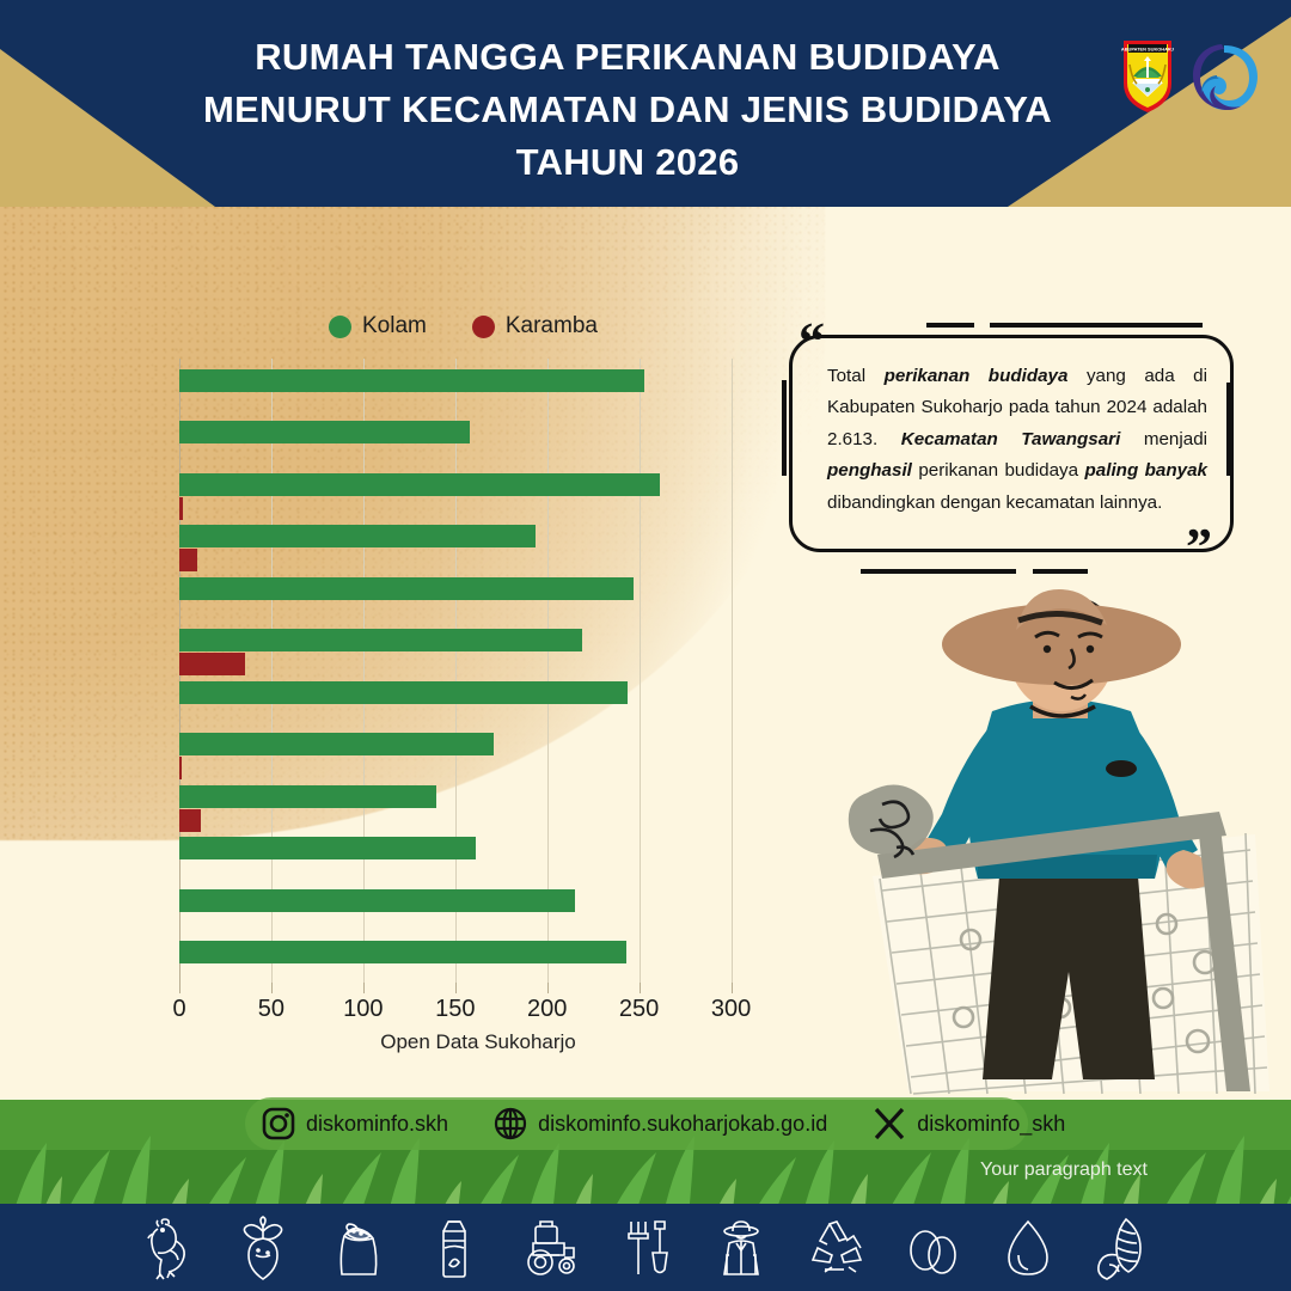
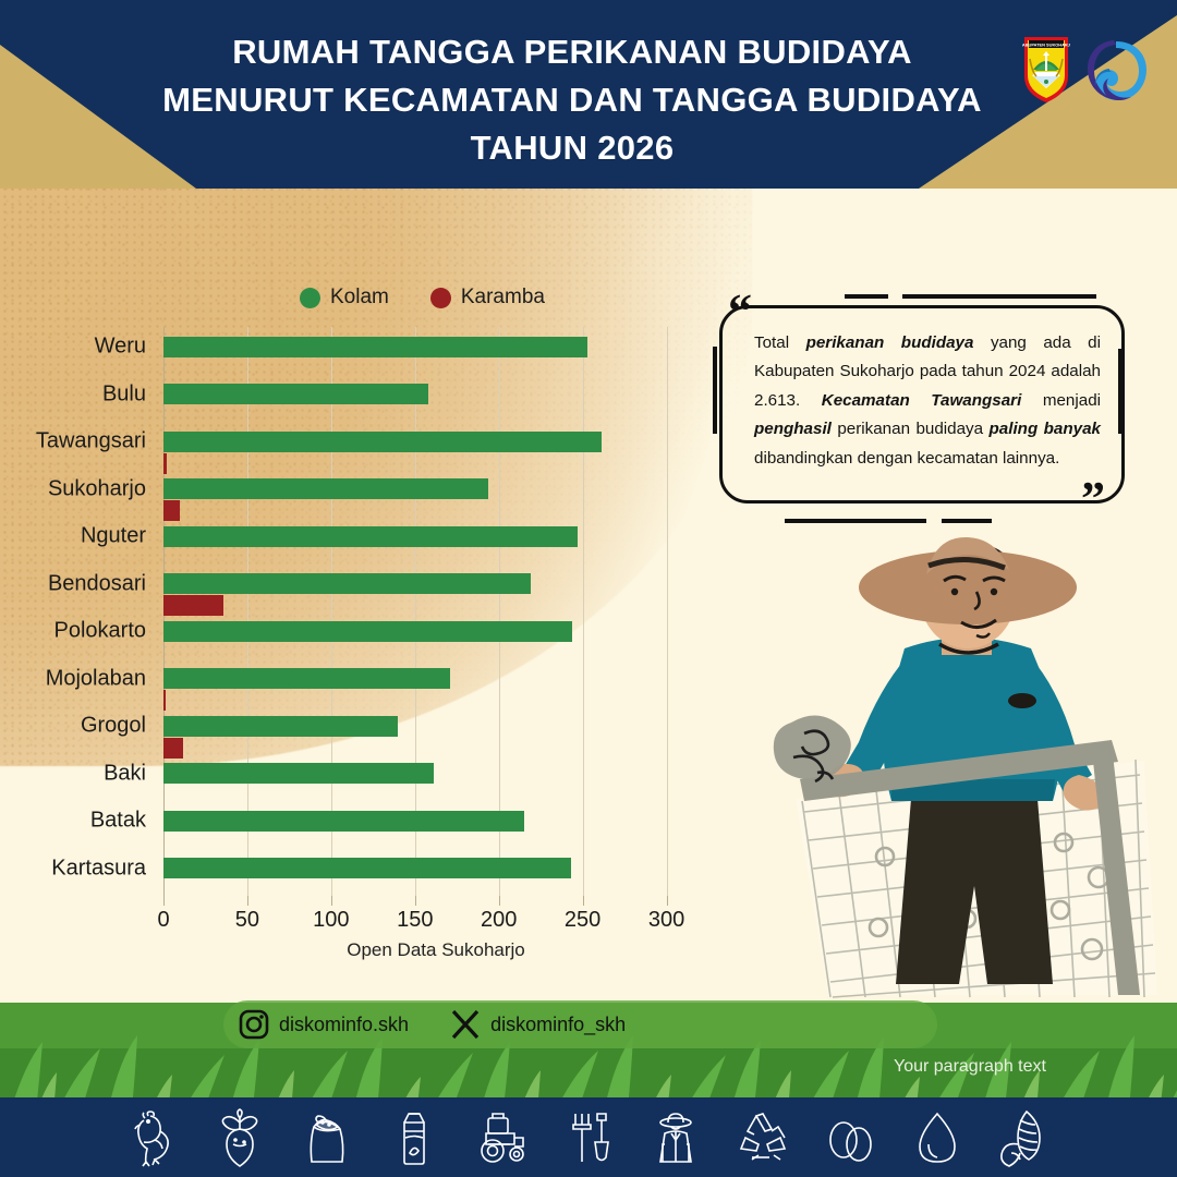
  RUMAH TANGGA PERIKANAN BUDIDAYA
- MENURUT KECAMATAN DAN JENIS BUDIDAYA
+ MENURUT KECAMATAN DAN TANGGA BUDIDAYA
  TAHUN 2026
  Kolam
  Karamba
+ Weru
+ Bulu
+ Tawangsari
+ Sukoharjo
+ Nguter
+ Bendosari
+ Polokarto
+ Mojolaban
+ Grogol
+ Baki
+ Batak
+ Kartasura
  0
  50
  100
  150
  200
  250
  300
  Open Data Sukoharjo
  “
  ”
  Total perikanan budidaya yang ada di Kabupaten Sukoharjo pada tahun 2024 adalah 2.613. Kecamatan Tawangsari menjadi penghasil perikanan budidaya paling banyak dibandingkan dengan kecamatan lainnya.
  diskominfo.skh
- diskominfo.sukoharjokab.go.id
  diskominfo_skh
  Your paragraph text
